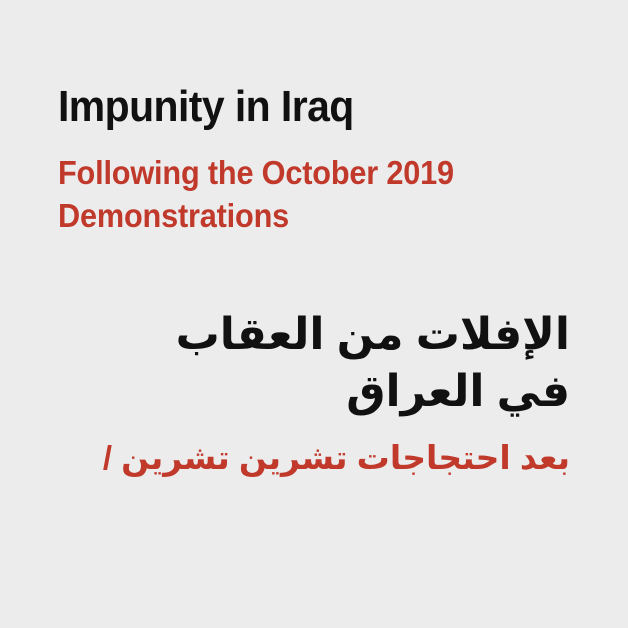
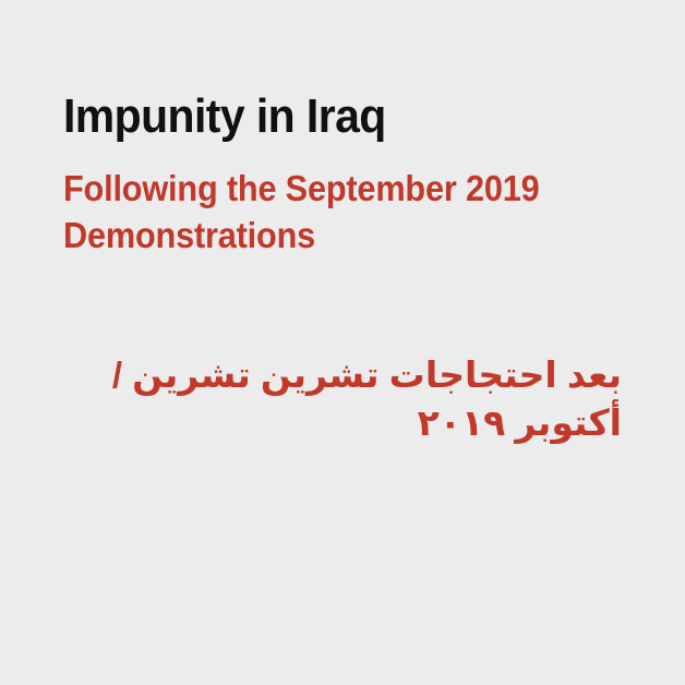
  Impunity in Iraq
- Following the October 2019
+ Following the September 2019
  Demonstrations
- الإفلات من العقاب
- في العراق
  بعد احتجاجات تشرين تشرين /
+ أكتوبر ٢٠١٩
